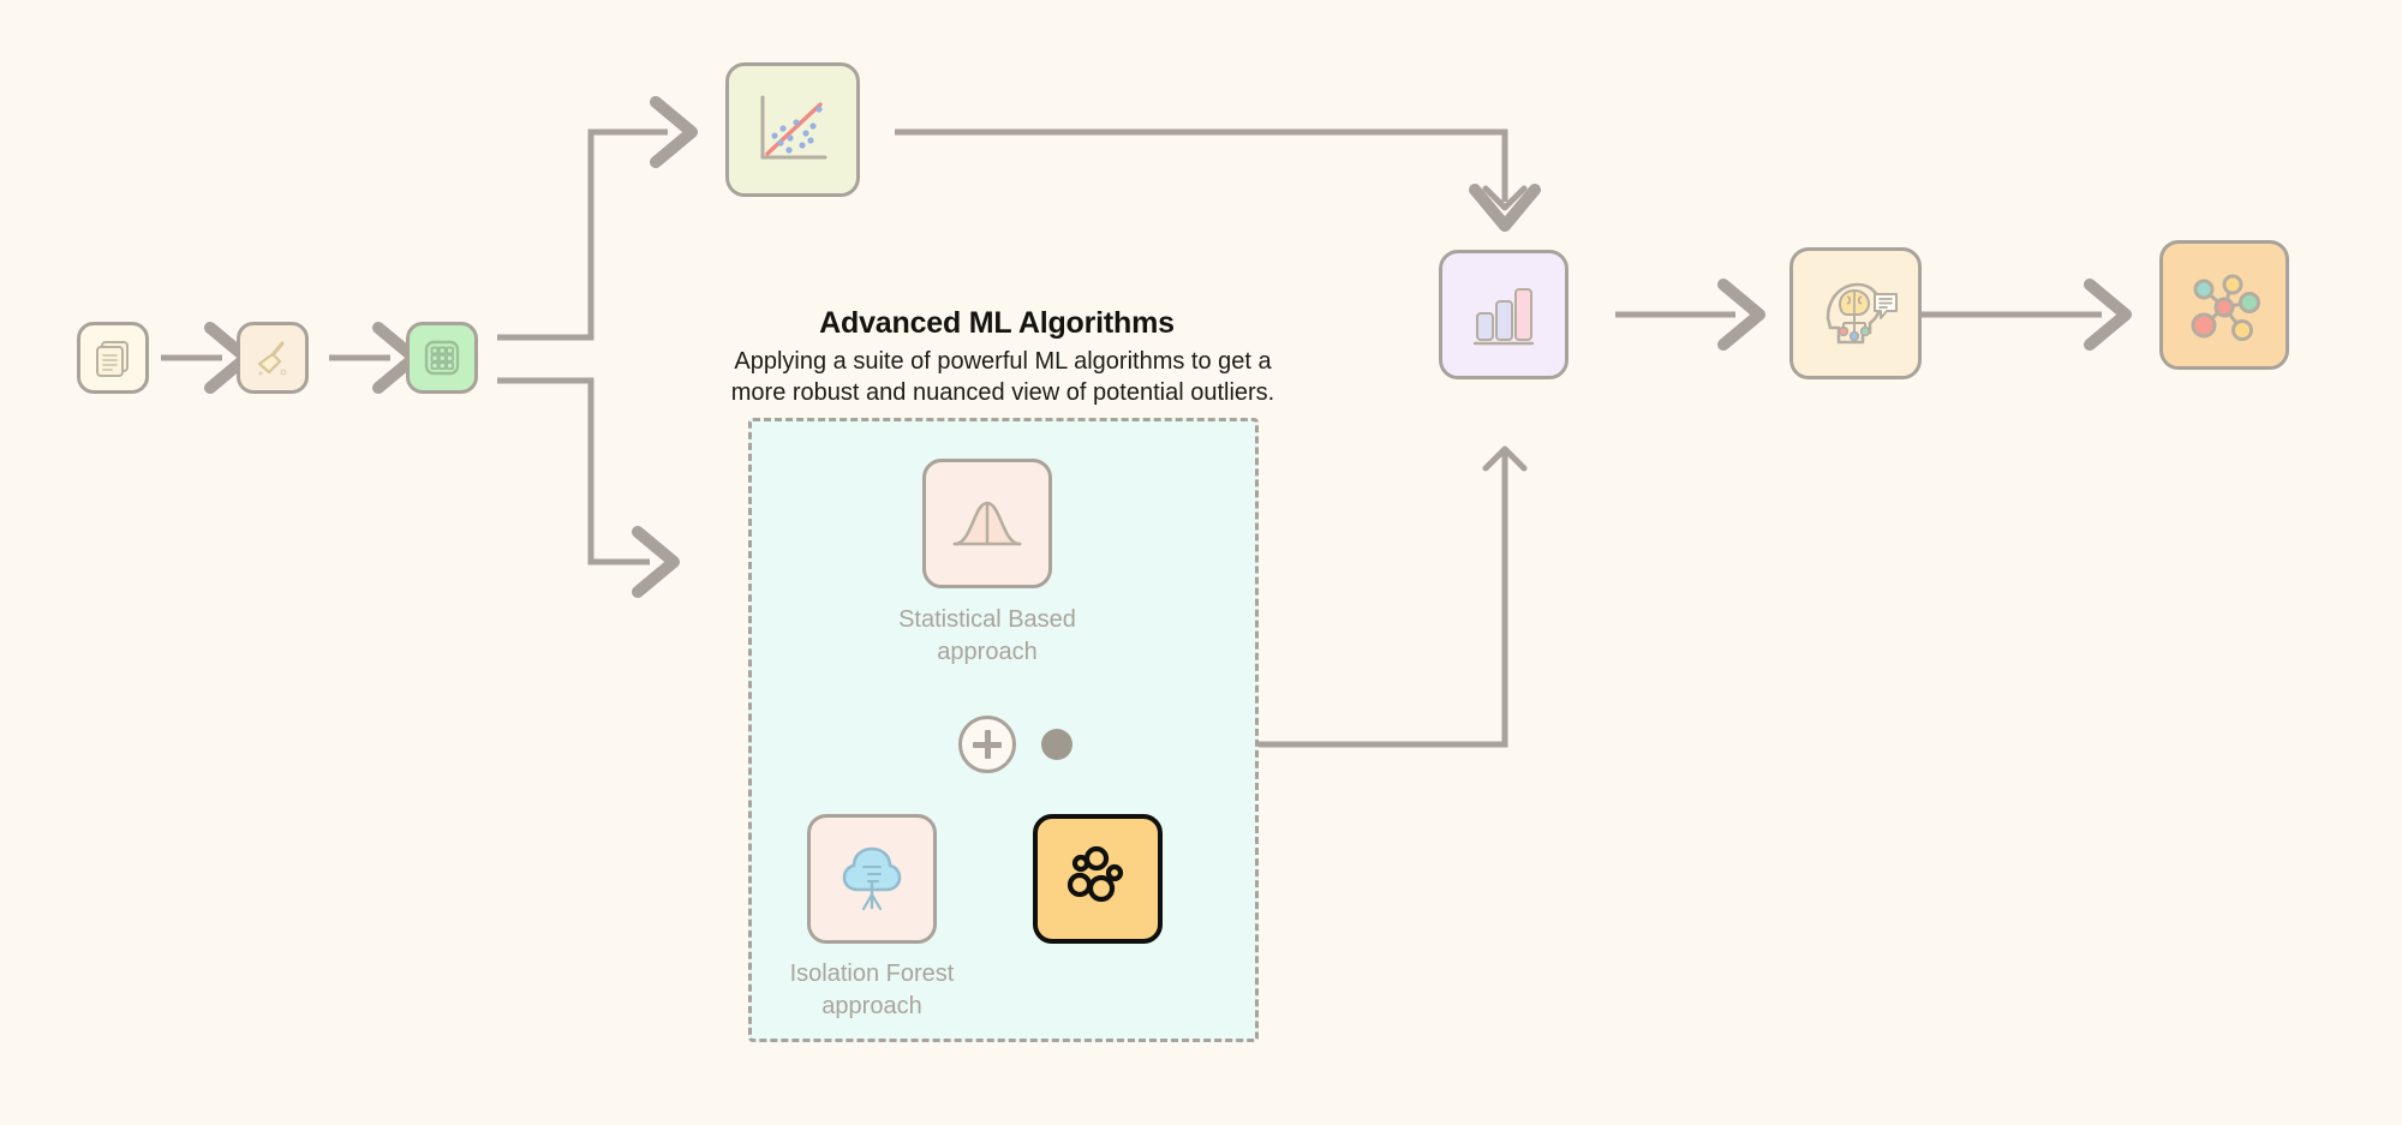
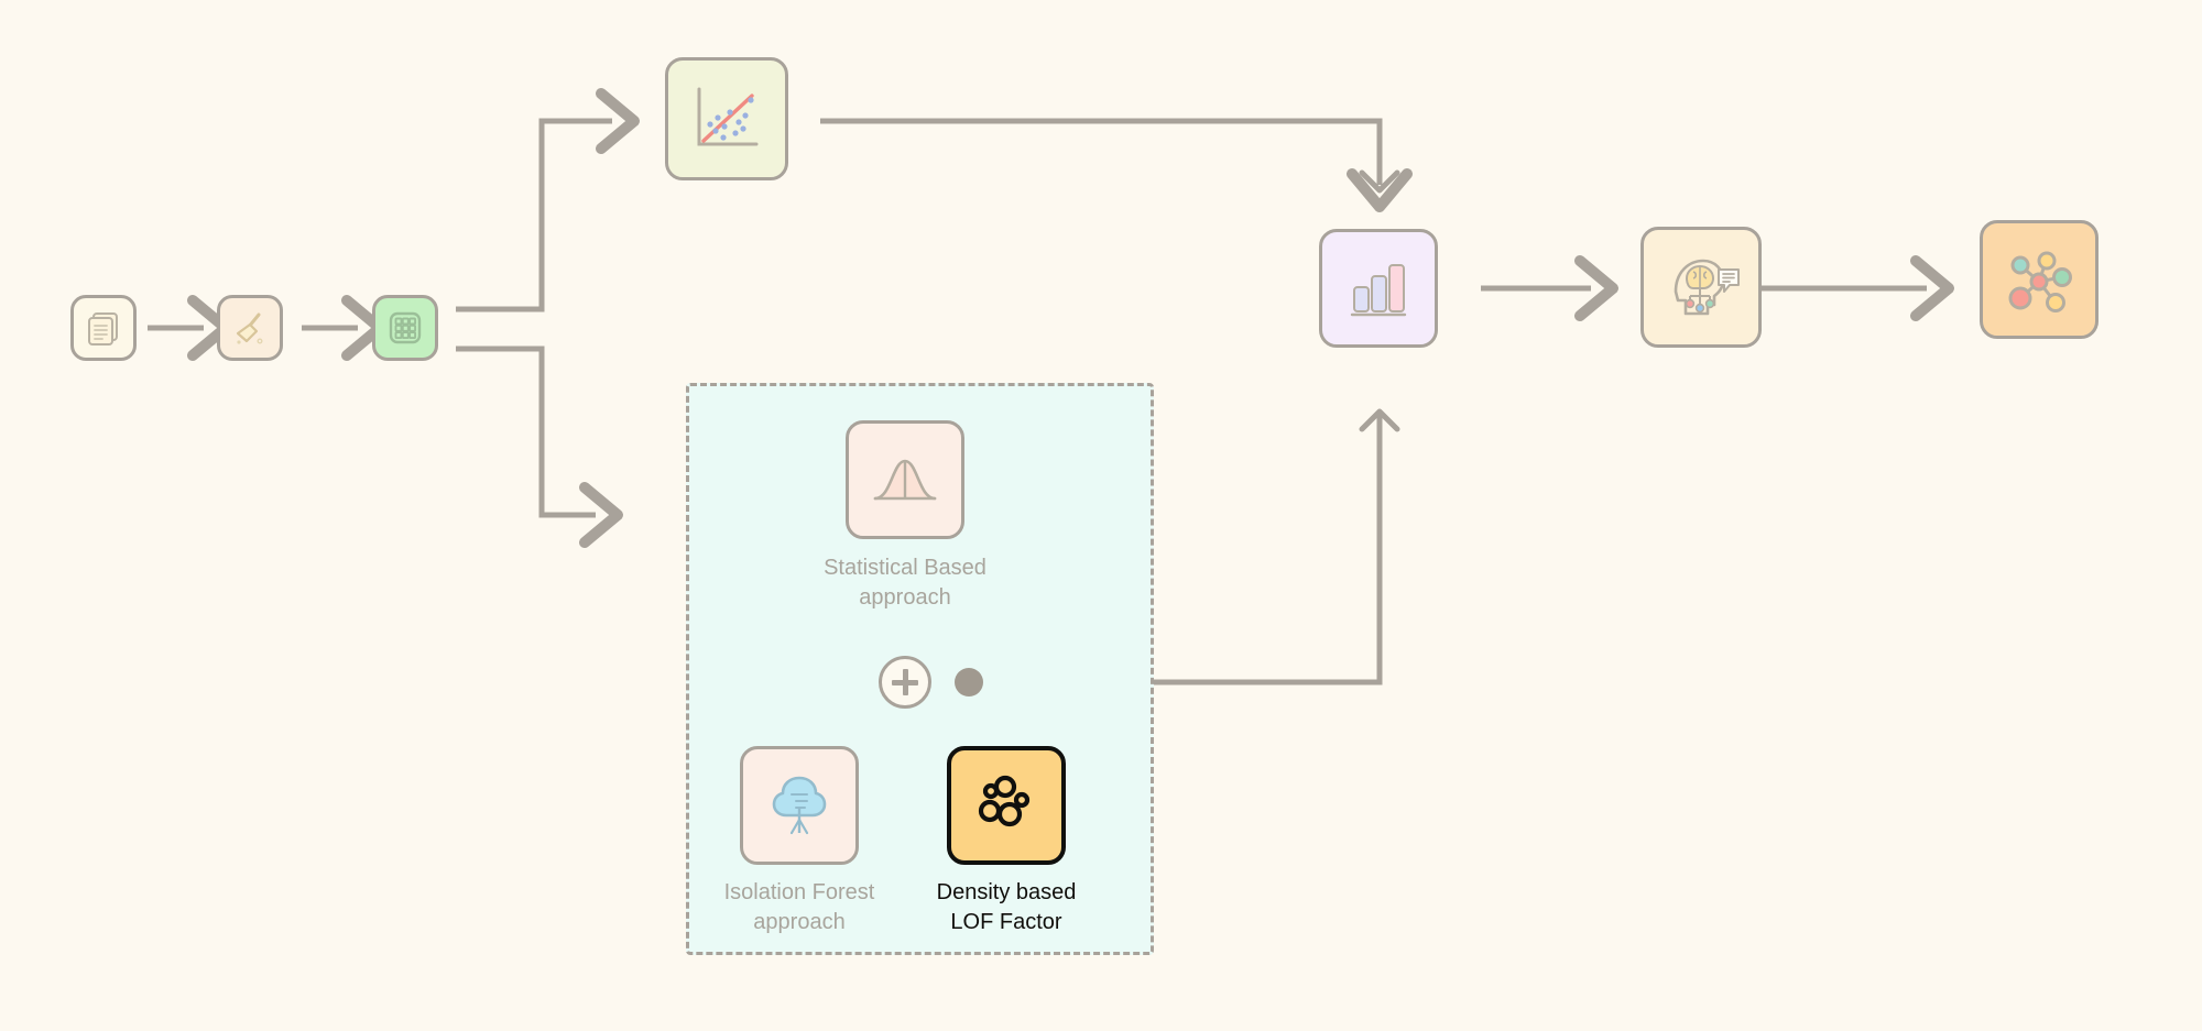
- Advanced ML Algorithms
- Applying a suite of powerful ML algorithms to get a
- more robust and nuanced view of potential outliers.
  Statistical Based
  approach
  Isolation Forest
  approach
+ Density based
+ LOF Factor
